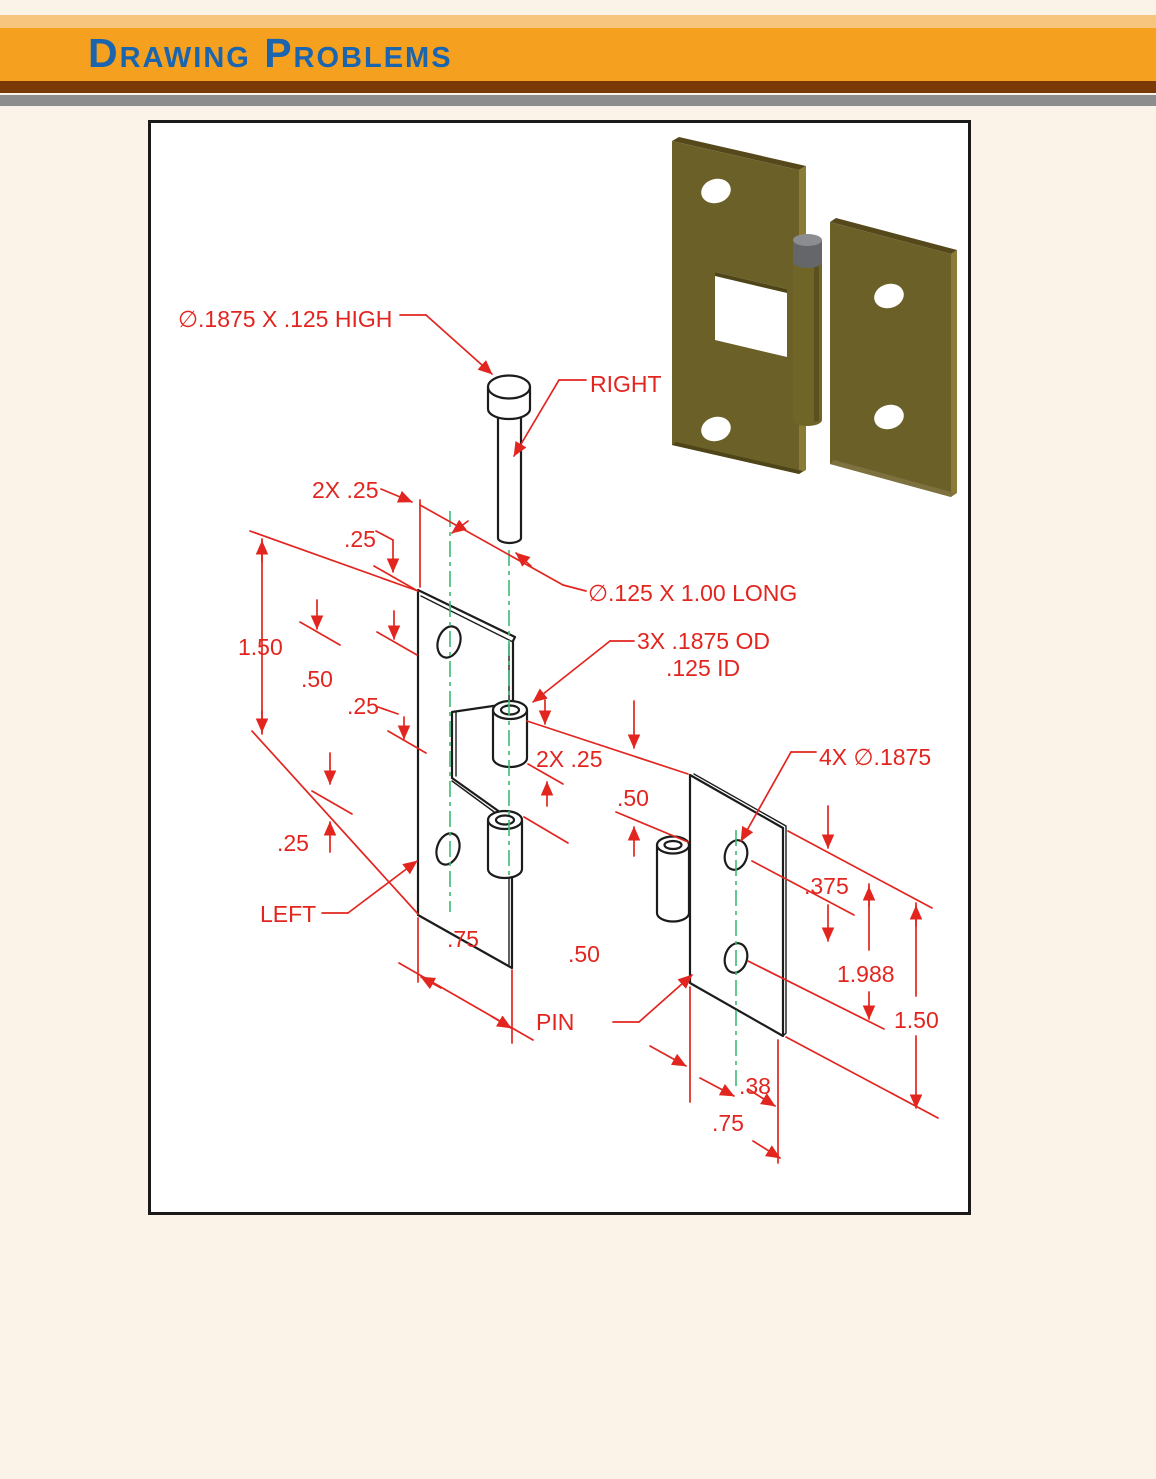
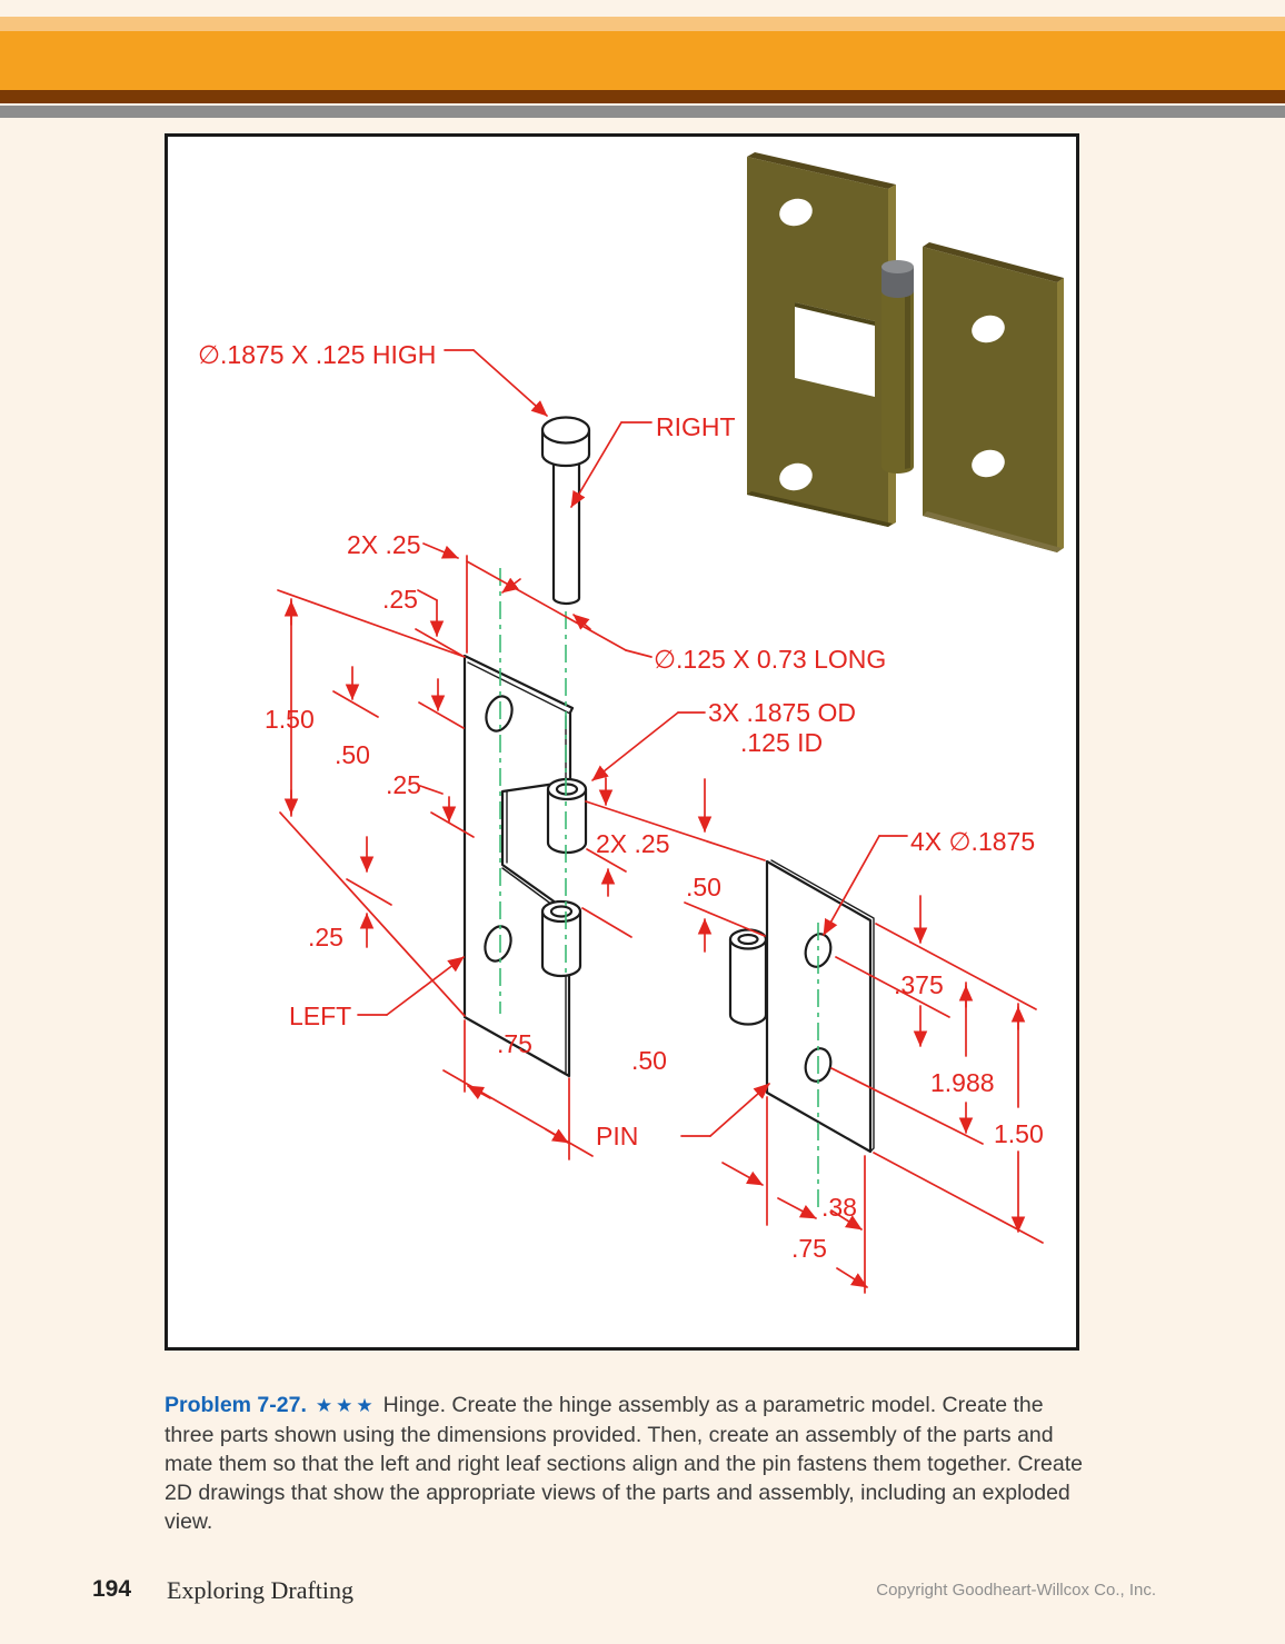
- Drawing Problems
  ∅.1875 X .125 HIGH
  RIGHT
- ∅.125 X 1.00 LONG
+ ∅.125 X 0.73 LONG
  3X .1875 OD
  .125 ID
  2X .25
  .25
  1.50
  .50
  .25
  2X .25
  .50
  4X ∅.1875
  .25
  LEFT
  .75
  .50
  .375
  1.988
  1.50
  PIN
  .38
  .75
+ Problem 7-27. ★★★ Hinge. Create the hinge assembly as a parametric model. Create the three parts shown using the dimensions provided. Then, create an assembly of the parts and mate them so that the left and right leaf sections align and the pin fastens them together. Create 2D drawings that show the appropriate views of the parts and assembly, including an exploded view.
+ 194
+ Exploring Drafting
+ Copyright Goodheart-Willcox Co., Inc.
